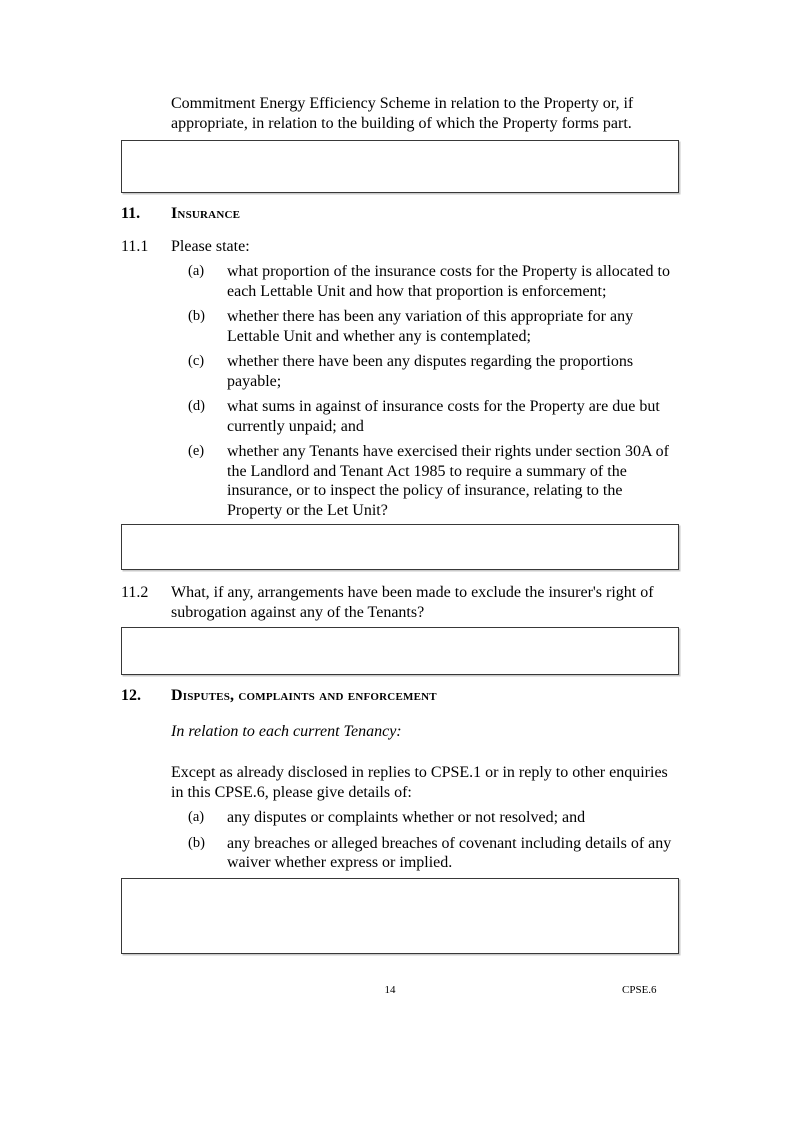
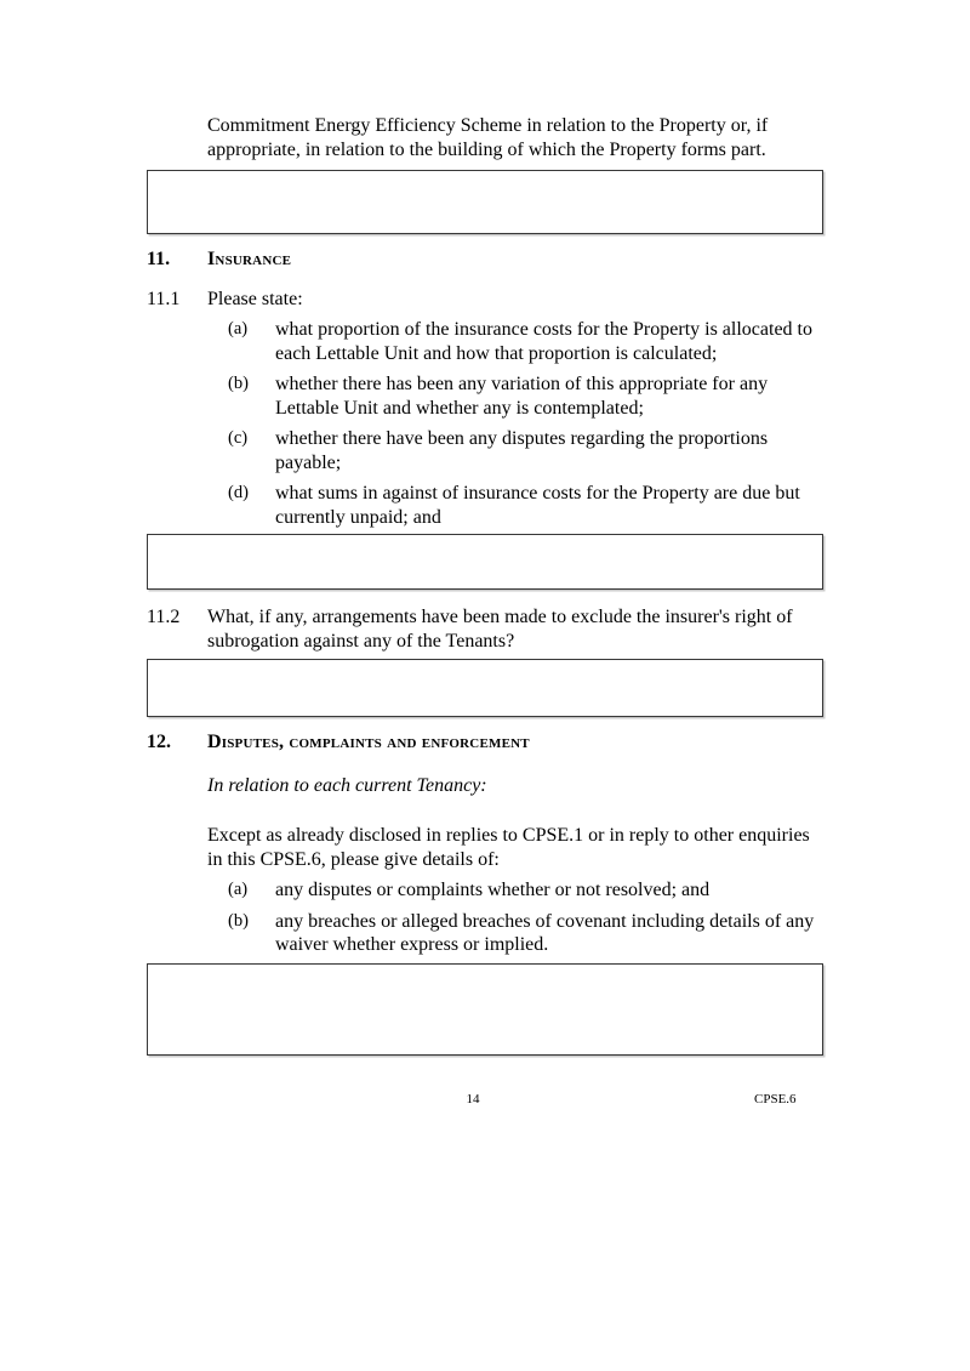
  Commitment Energy Efficiency Scheme in relation to the Property or, if appropriate, in relation to the building of which the Property forms part.
  11.
  Insurance
  11.1
  Please state:
  (a)
- what proportion of the insurance costs for the Property is allocated to each Lettable Unit and how that proportion is enforcement;
+ what proportion of the insurance costs for the Property is allocated to each Lettable Unit and how that proportion is calculated;
  (b)
  whether there has been any variation of this appropriate for any Lettable Unit and whether any is contemplated;
  (c)
  whether there have been any disputes regarding the proportions payable;
  (d)
  what sums in against of insurance costs for the Property are due but currently unpaid; and
- (e)
- whether any Tenants have exercised their rights under section 30A of the Landlord and Tenant Act 1985 to require a summary of the insurance, or to inspect the policy of insurance, relating to the Property or the Let Unit?
  11.2
  What, if any, arrangements have been made to exclude the insurer's right of subrogation against any of the Tenants?
  12.
  Disputes, complaints and enforcement
  In relation to each current Tenancy:
  Except as already disclosed in replies to CPSE.1 or in reply to other enquiries in this CPSE.6, please give details of:
  (a)
  any disputes or complaints whether or not resolved; and
  (b)
  any breaches or alleged breaches of covenant including details of any waiver whether express or implied.
  14
  CPSE.6
